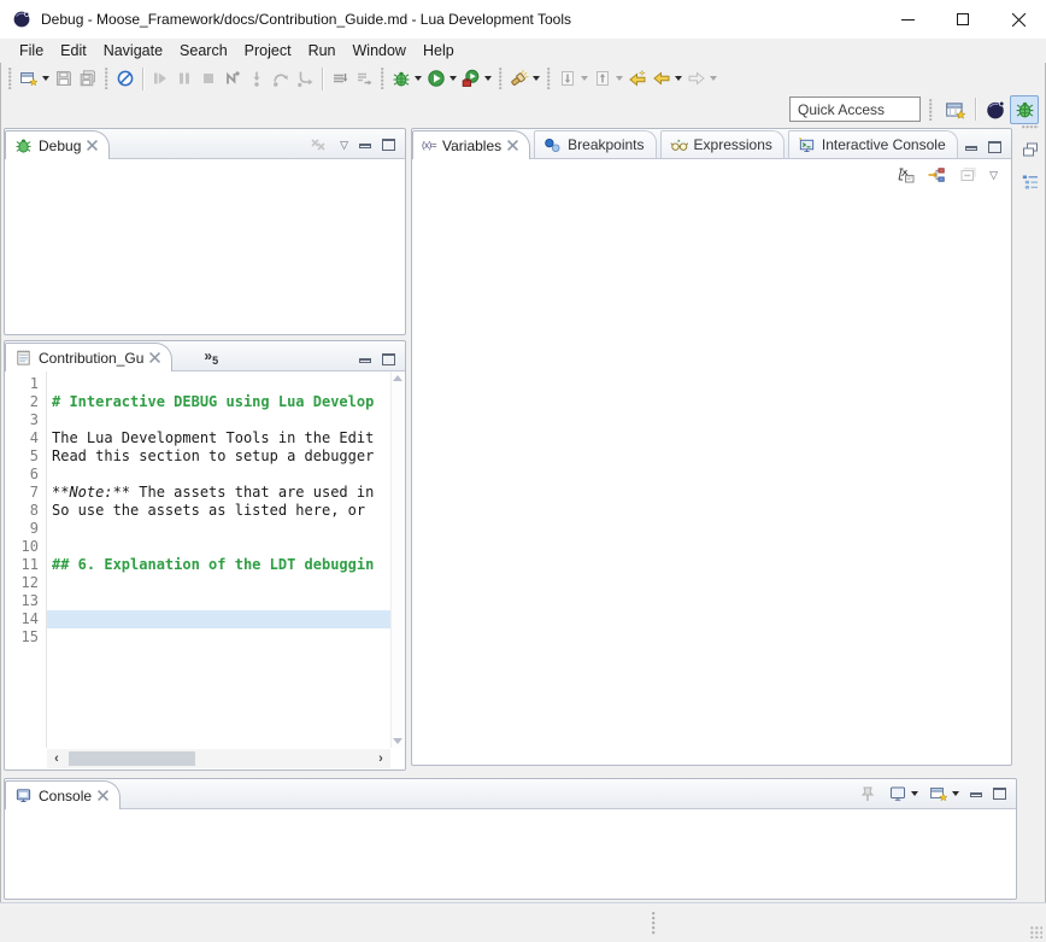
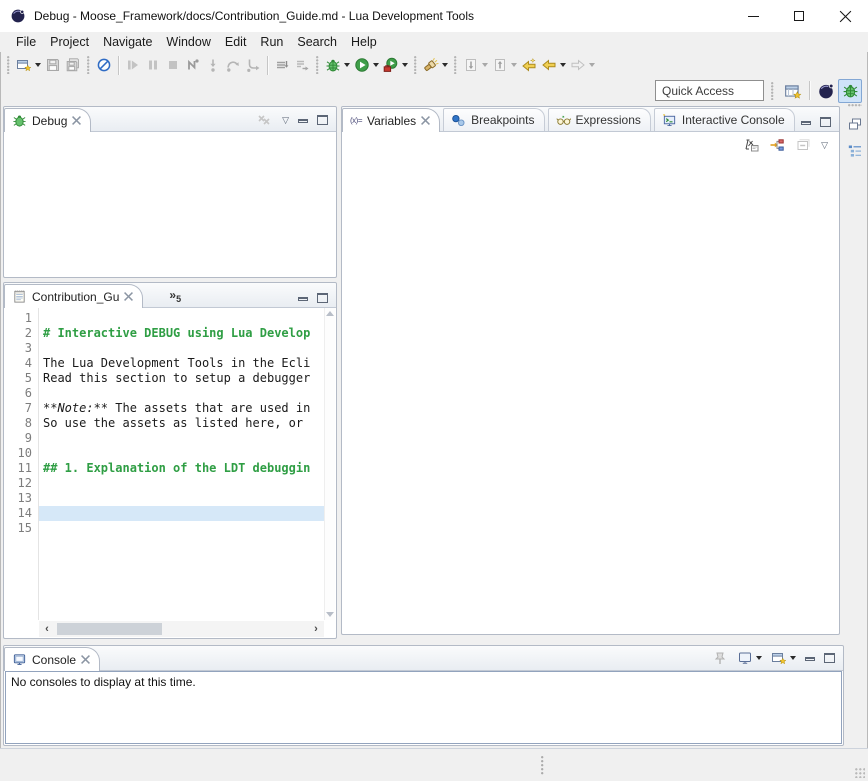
  Debug - Moose_Framework/docs/Contribution_Guide.md - Lua Development Tools
  File
- Edit
+ Project
  Navigate
- Search
+ Window
- Project
+ Edit
  Run
- Window
+ Search
  Help
  Quick Access
  Debug
  ▽
  (x)=
  Variables
  Breakpoints
  Expressions
  Interactive Console
  ▽
  Contribution_Gu
  »
  5
  1
  2
  3
  4
  5
  6
  7
  8
  9
  10
  11
  12
  13
  14
  15
  # Interactive DEBUG using Lua Develop
- The Lua Development Tools in the Edit
+ The Lua Development Tools in the Ecli
  Read this section to setup a debugger
  **Note:** The assets that are used in
  So use the assets as listed here, or
- ## 6. Explanation of the LDT debuggin
+ ## 1. Explanation of the LDT debuggin
  ‹
  ›
  Console
+ No consoles to display at this time.
